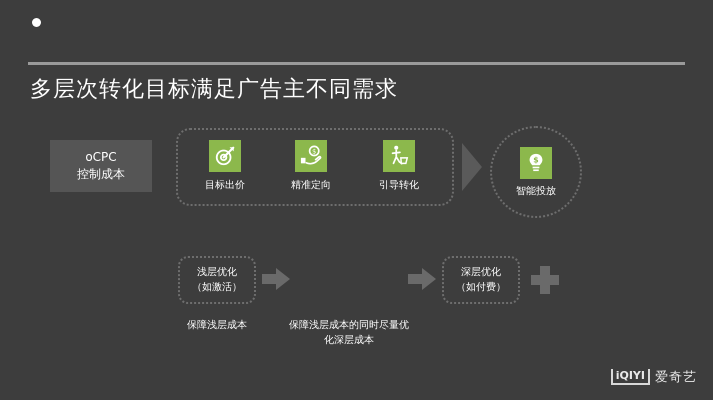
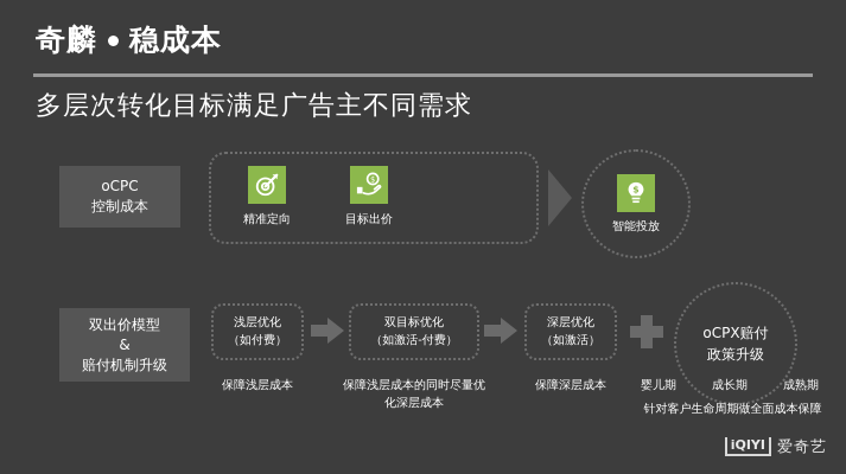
+ 奇麟
+ 稳成本
  多层次转化目标满足广告主不同需求
  oCPC
  控制成本
- 目标出价
+ 精准定向
  $
- 精准定向
+ 目标出价
- 引导转化
  $
  智能投放
+ 双出价模型
+ &
+ 赔付机制升级
  浅层优化
- （如激活）
+ （如付费）
+ 双目标优化
+ （如激活-付费）
  深层优化
- （如付费）
+ （如激活）
+ oCPX赔付
+ 政策升级
  保障浅层成本
  保障浅层成本的同时尽量优化深层成本
+ 保障深层成本
+ 婴儿期
+ 成长期
+ 成熟期
+ 针对客户生命周期做全面成本保障
  iQIYI
  爱奇艺
